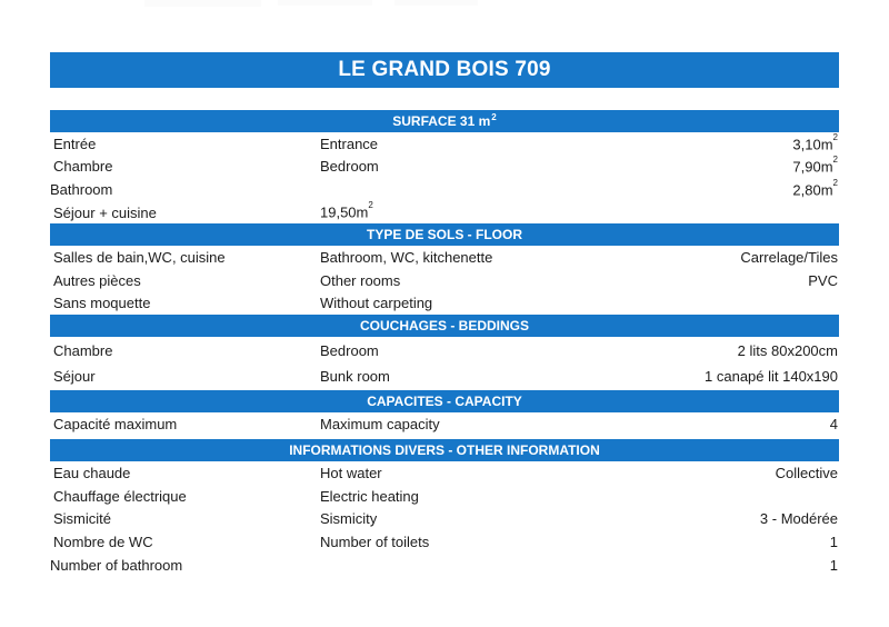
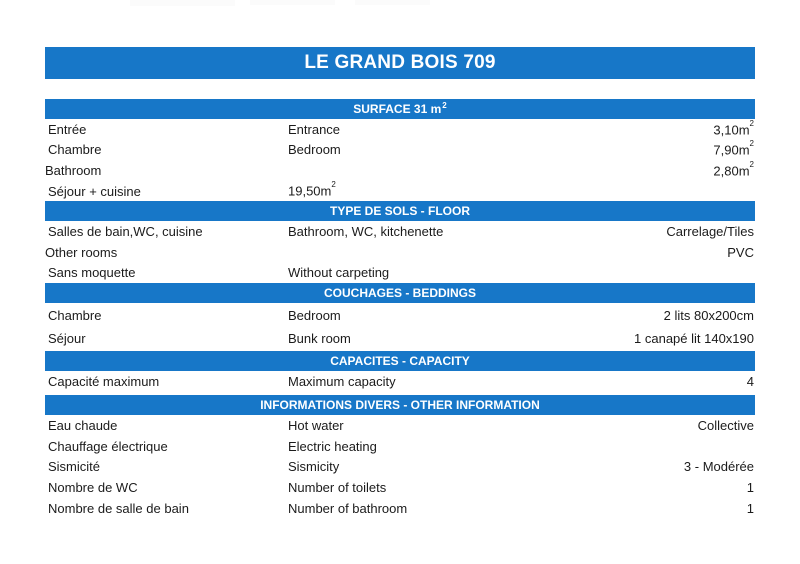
  LE GRAND BOIS 709
  SURFACE 31 m
  2
  Entrée
  Entrance
  3,10m2
  Chambre
  Bedroom
  7,90m2
  Bathroom
  2,80m2
  Séjour + cuisine
  19,50m2
  TYPE DE SOLS - FLOOR
  Salles de bain,WC, cuisine
  Bathroom, WC, kitchenette
  Carrelage/Tiles
- Autres pièces
  Other rooms
  PVC
  Sans moquette
  Without carpeting
  COUCHAGES - BEDDINGS
  Chambre
  Bedroom
  2 lits 80x200cm
  Séjour
  Bunk room
  1 canapé lit 140x190
  CAPACITES - CAPACITY
  Capacité maximum
  Maximum capacity
  4
  INFORMATIONS DIVERS - OTHER INFORMATION
  Eau chaude
  Hot water
  Collective
  Chauffage électrique
  Electric heating
  Sismicité
  Sismicity
  3 - Modérée
  Nombre de WC
  Number of toilets
  1
+ Nombre de salle de bain
  Number of bathroom
  1
